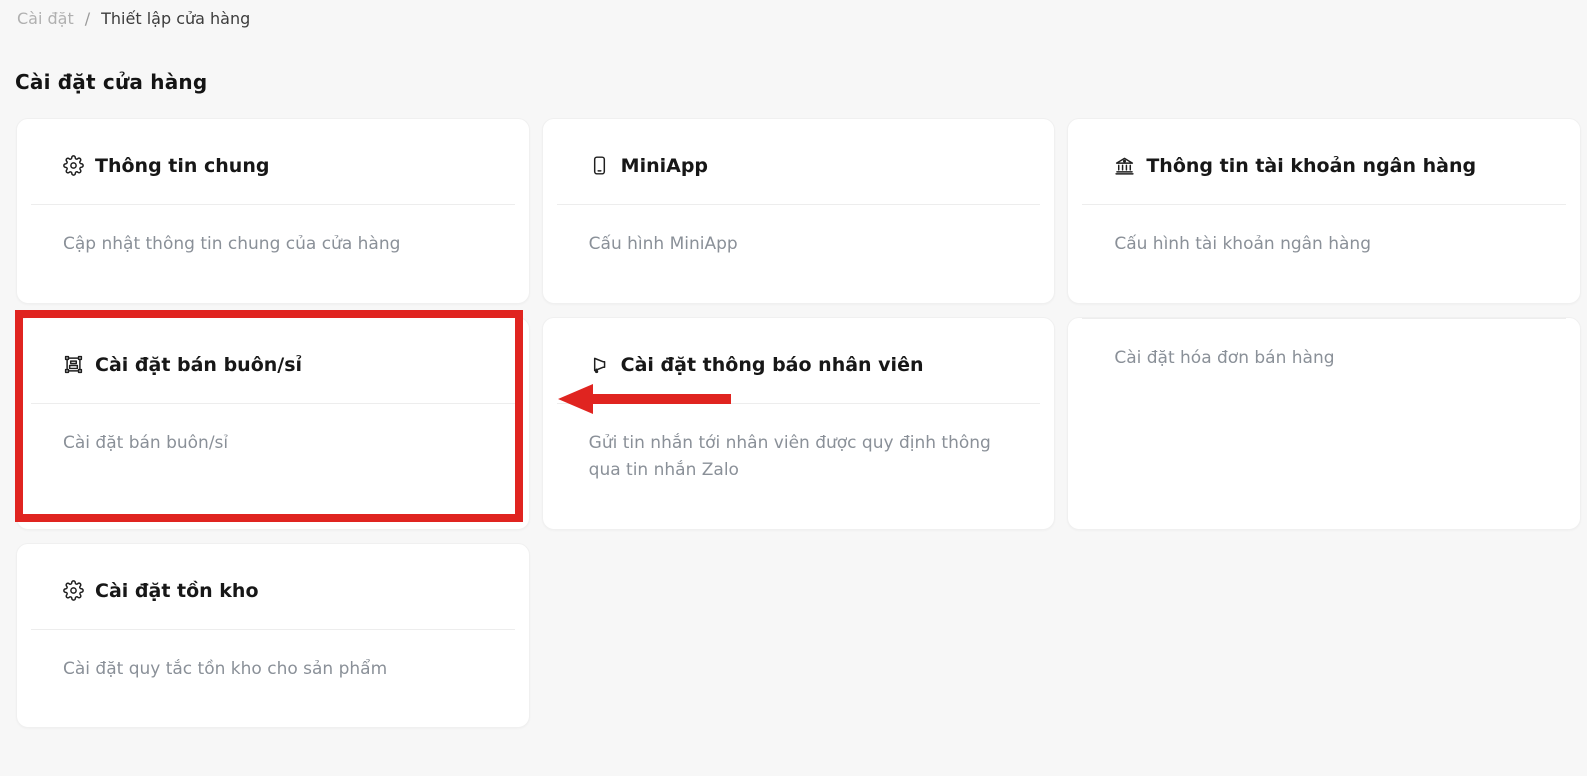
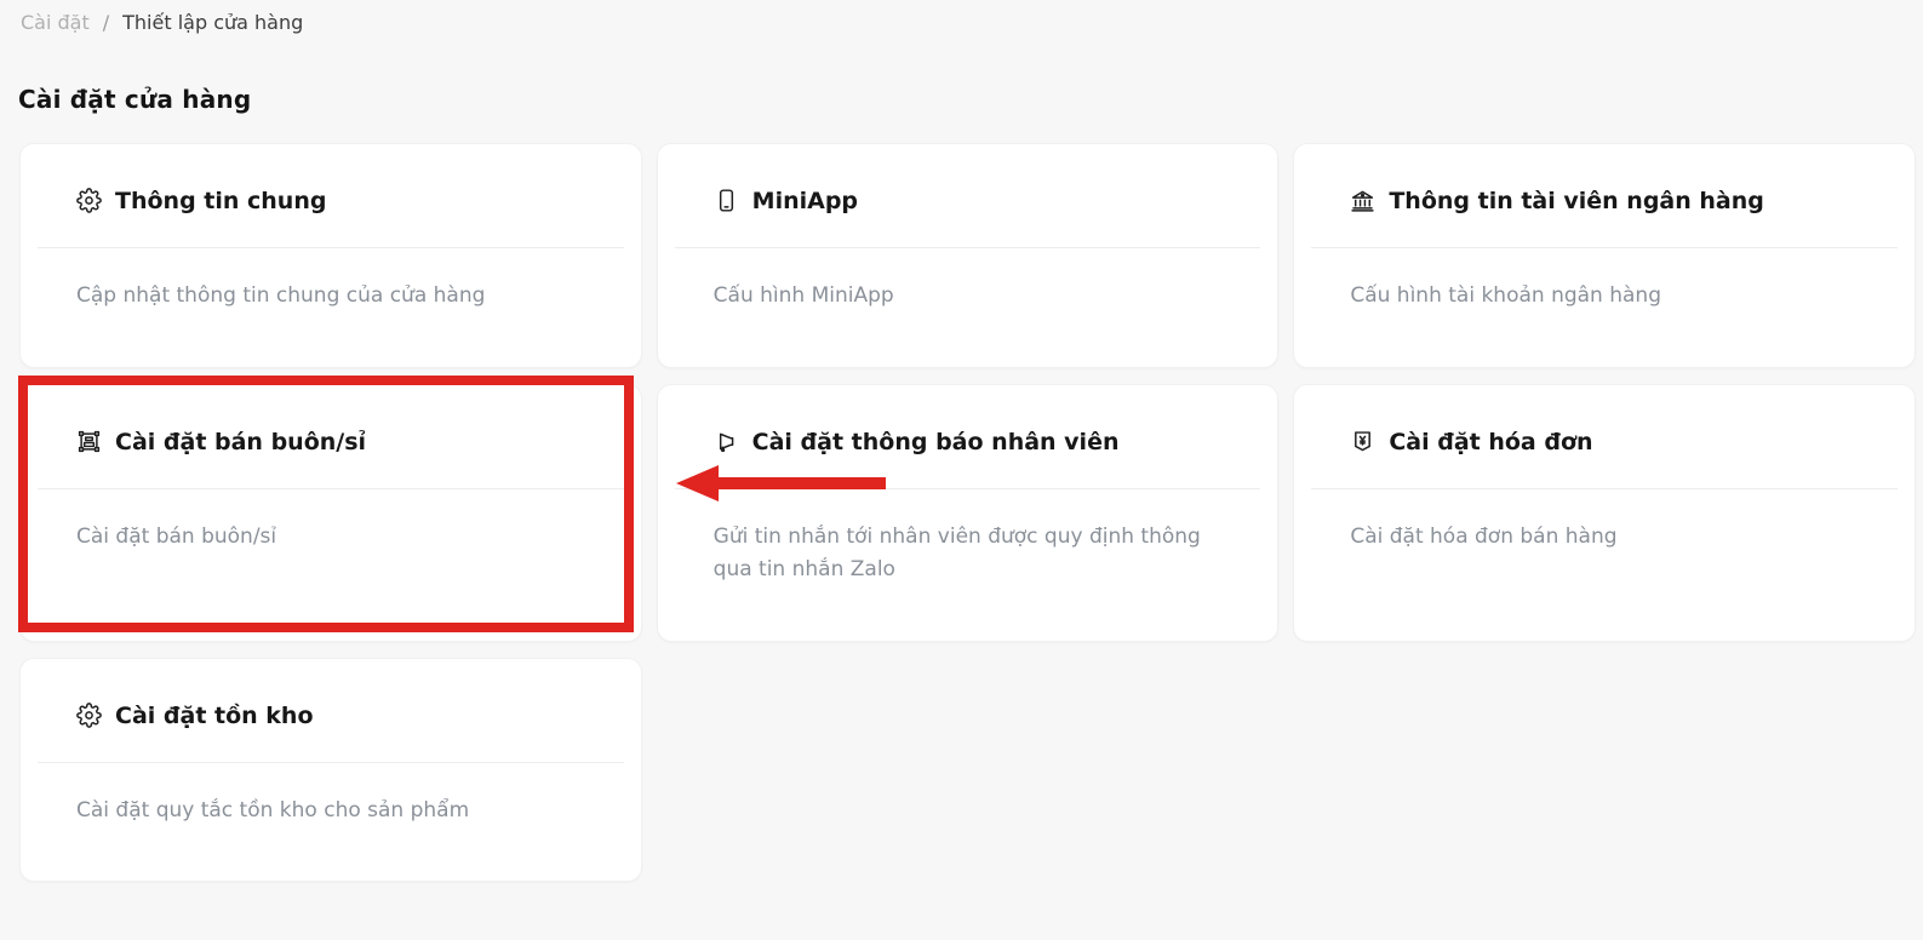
  Cài đặt
  /
  Thiết lập cửa hàng
  Cài đặt cửa hàng
  Thông tin chung
  Cập nhật thông tin chung của cửa hàng
  MiniApp
  Cấu hình MiniApp
- Thông tin tài khoản ngân hàng
+ Thông tin tài viên ngân hàng
  Cấu hình tài khoản ngân hàng
  Cài đặt bán buôn/sỉ
  Cài đặt bán buôn/sỉ
  Cài đặt thông báo nhân viên
  Gửi tin nhắn tới nhân viên được quy định thông qua tin nhắn Zalo
+ Cài đặt hóa đơn
  Cài đặt hóa đơn bán hàng
  Cài đặt tồn kho
  Cài đặt quy tắc tồn kho cho sản phẩm
